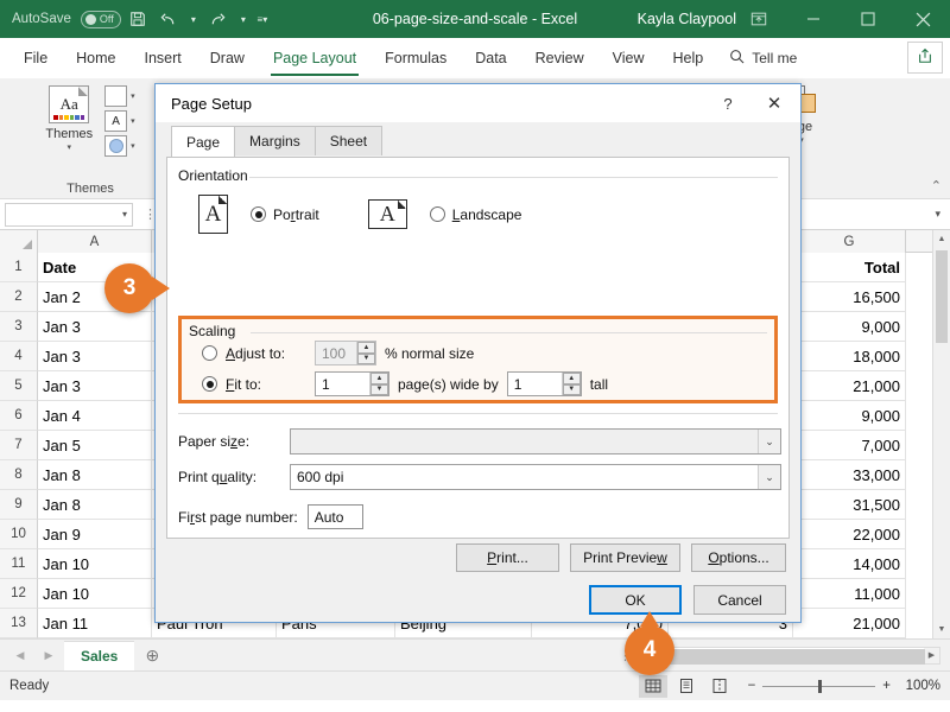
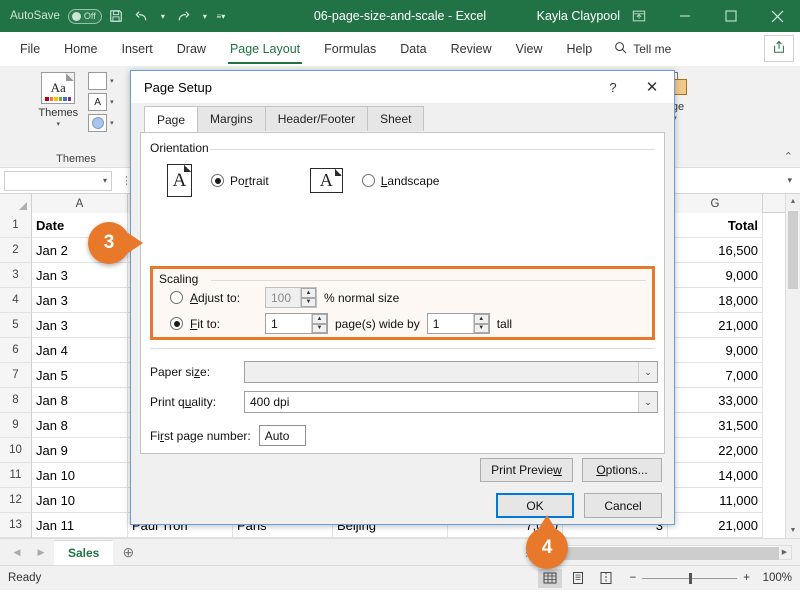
  AutoSave
  Off
  ▾
  ▾
  ≡▾
  06-page-size-and-scale - Excel
  Kayla Claypool
  File
  Home
  Insert
  Draw
  Page Layout
  Formulas
  Data
  Review
  View
  Help
  Tell me
  Aa
  Themes
  A
  Themes
  ⌃
  ▾
  ⋮
  ▾
  A
  G
  1
  2
  3
  4
  5
  6
  7
  8
  9
  10
  11
  12
  13
  Date
  Total
  Jan 2
  16,500
  Jan 3
  9,000
  Jan 3
  18,000
  Jan 3
  21,000
  Jan 4
  9,000
  Jan 5
  7,000
  Jan 8
  33,000
  Jan 8
  31,500
  Jan 9
  22,000
  Jan 10
  14,000
  Jan 10
  11,000
  Jan 11
  Paul Tron
  Paris
  Beijing
  7,000
  3
  21,000
  ◀
  ▶
  Sales
  ⊕
  Ready
  −
  +
  100%
  Page Setup
  ?
  ✕
  Page
  Margins
+ Header/Footer
  Sheet
  Orientation
  A
  Portrait
  A
  Landscape
  Scaling
  Adjust to:
  100
  % normal size
  Fit to:
  1
  page(s) wide by
  1
  tall
  Paper size:
  ⌄
  Print quality:
- 600 dpi
+ 400 dpi
  ⌄
  First page number:
  Auto
- P
- rint...
  Print Previe
  w
  O
  ptions...
  OK
  Cancel
  3
  4
